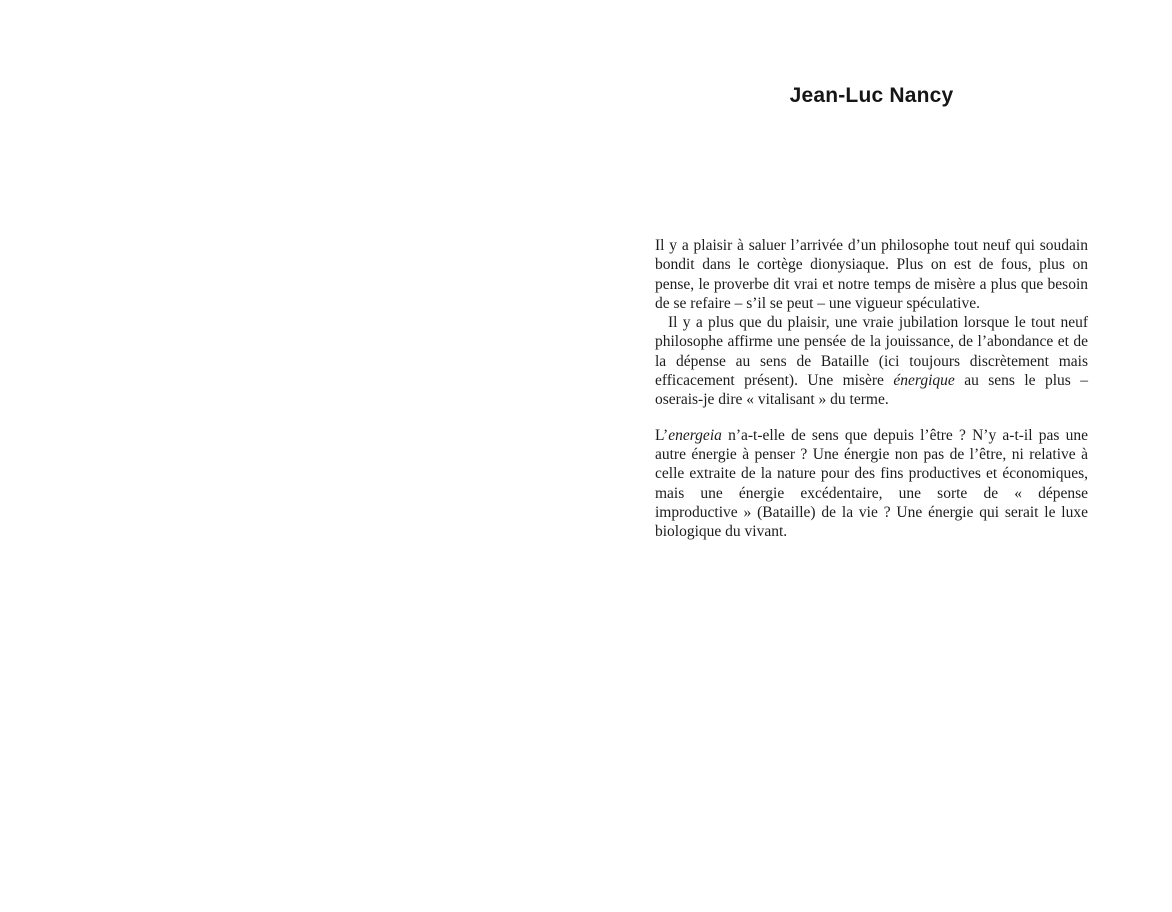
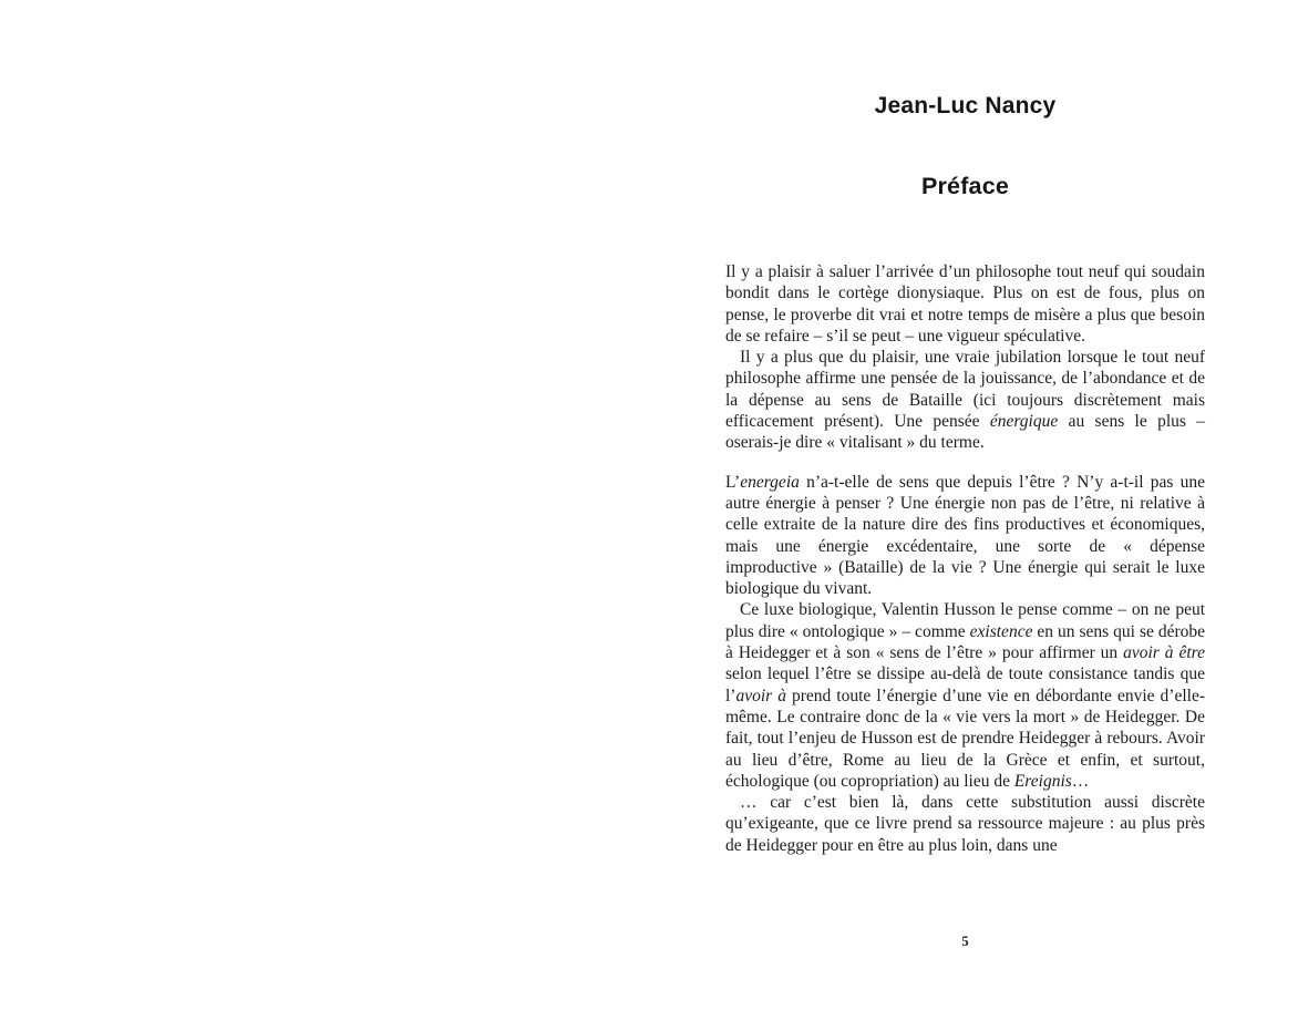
  Jean-Luc Nancy
+ Préface
  Il y a plaisir à saluer l’arrivée d’un philosophe tout neuf qui soudain bondit dans le cortège dionysiaque. Plus on est de fous, plus on pense, le proverbe dit vrai et notre temps de misère a plus que besoin de se refaire – s’il se peut – une vigueur spéculative.
- Il y a plus que du plaisir, une vraie jubilation lorsque le tout neuf philosophe affirme une pensée de la jouissance, de l’abondance et de la dépense au sens de Bataille (ici toujours discrètement mais efficacement présent). Une misère énergique au sens le plus – oserais-je dire « vitalisant » du terme.
+ Il y a plus que du plaisir, une vraie jubilation lorsque le tout neuf philosophe affirme une pensée de la jouissance, de l’abondance et de la dépense au sens de Bataille (ici toujours discrètement mais efficacement présent). Une pensée énergique au sens le plus – oserais-je dire « vitalisant » du terme.
- L’energeia n’a-t-elle de sens que depuis l’être ? N’y a-t-il pas une autre énergie à penser ? Une énergie non pas de l’être, ni relative à celle extraite de la nature pour des fins productives et économiques, mais une énergie excédentaire, une sorte de « dépense improductive » (Bataille) de la vie ? Une énergie qui serait le luxe biologique du vivant.
+ L’energeia n’a-t-elle de sens que depuis l’être ? N’y a-t-il pas une autre énergie à penser ? Une énergie non pas de l’être, ni relative à celle extraite de la nature dire des fins productives et économiques, mais une énergie excédentaire, une sorte de « dépense improductive » (Bataille) de la vie ? Une énergie qui serait le luxe biologique du vivant.
+ Ce luxe biologique, Valentin Husson le pense comme – on ne peut plus dire « ontologique » – comme existence en un sens qui se dérobe à Heidegger et à son « sens de l’être » pour affirmer un avoir à être selon lequel l’être se dissipe au-delà de toute consistance tandis que l’avoir à prend toute l’énergie d’une vie en débordante envie d’elle-même. Le contraire donc de la « vie vers la mort » de Heidegger. De fait, tout l’enjeu de Husson est de prendre Heidegger à rebours. Avoir au lieu d’être, Rome au lieu de la Grèce et enfin, et surtout, échologique (ou copropriation) au lieu de Ereignis…
+ … car c’est bien là, dans cette substitution aussi discrète qu’exigeante, que ce livre prend sa ressource majeure : au plus près de Heidegger pour en être au plus loin, dans une
+ 5
